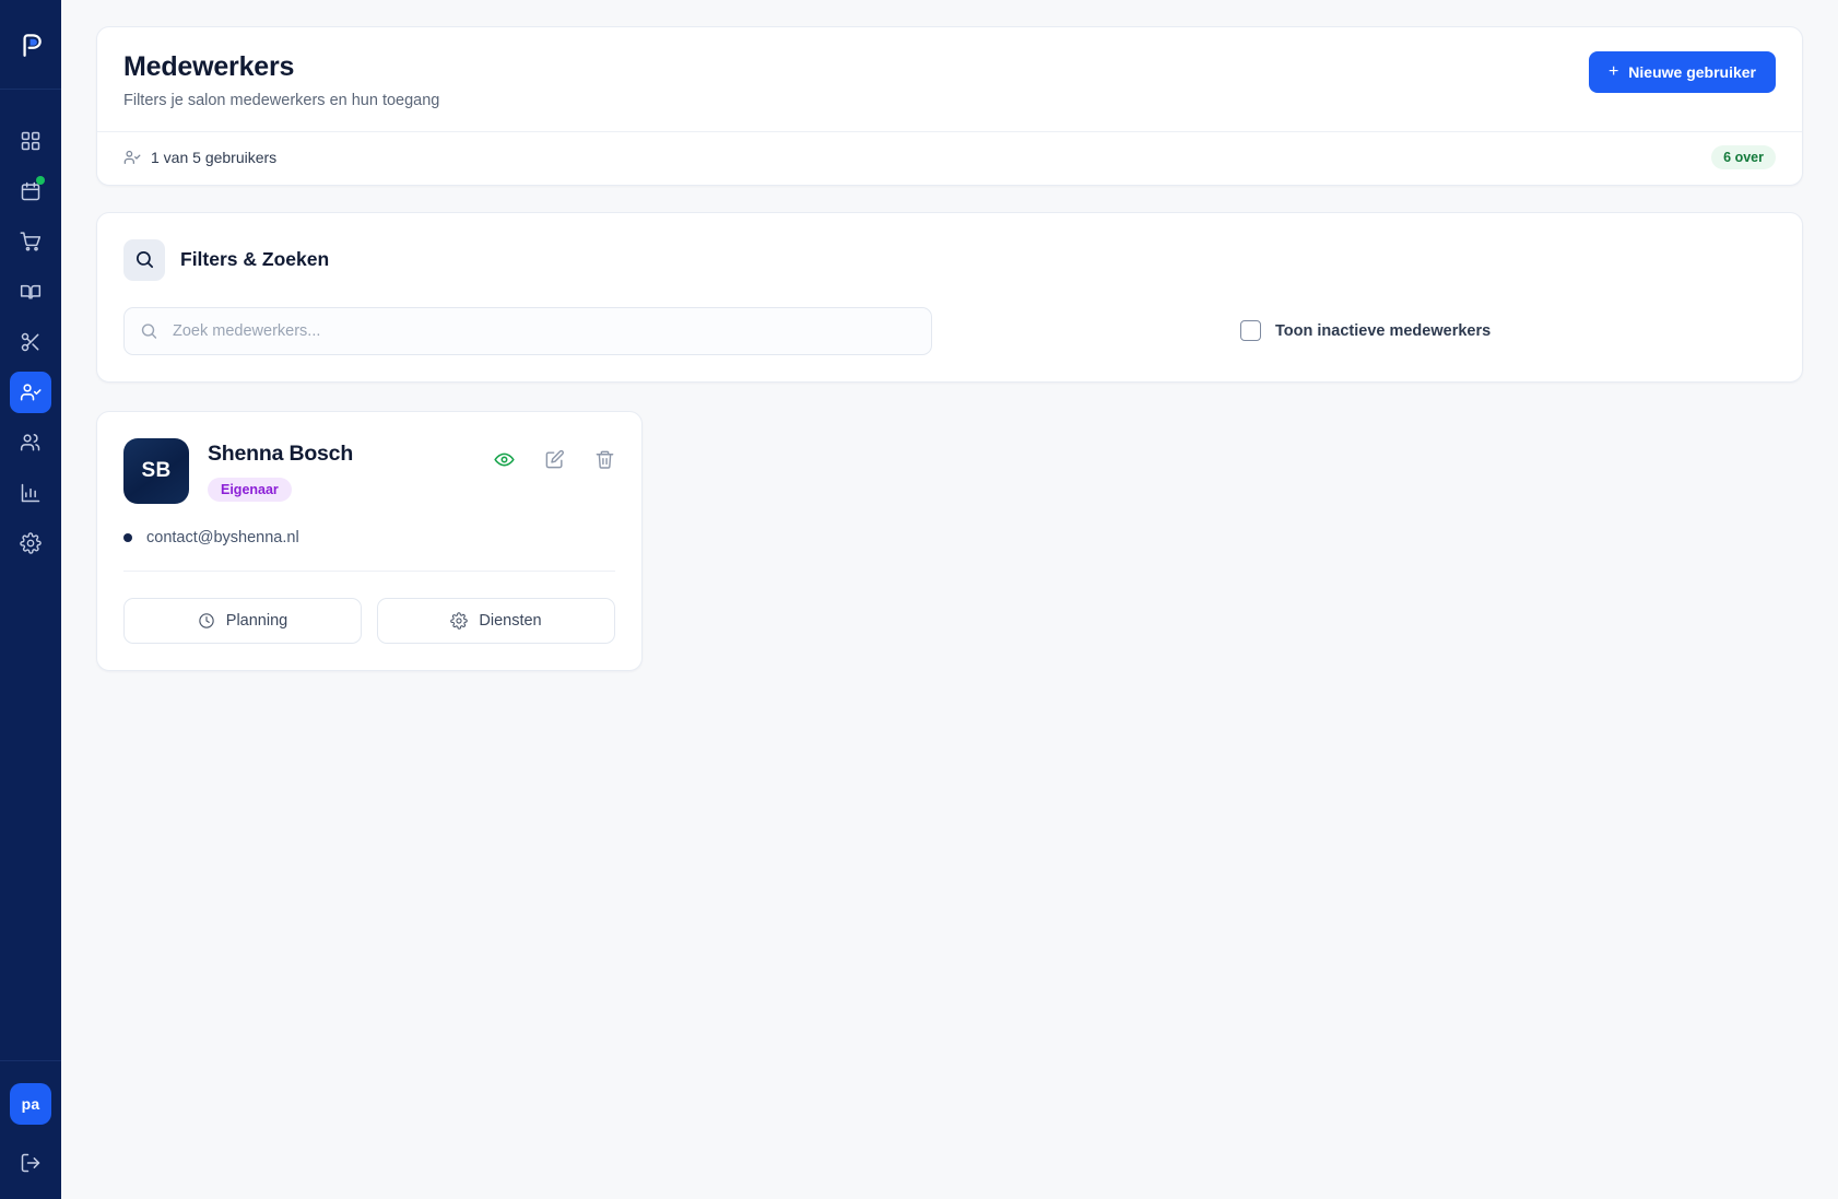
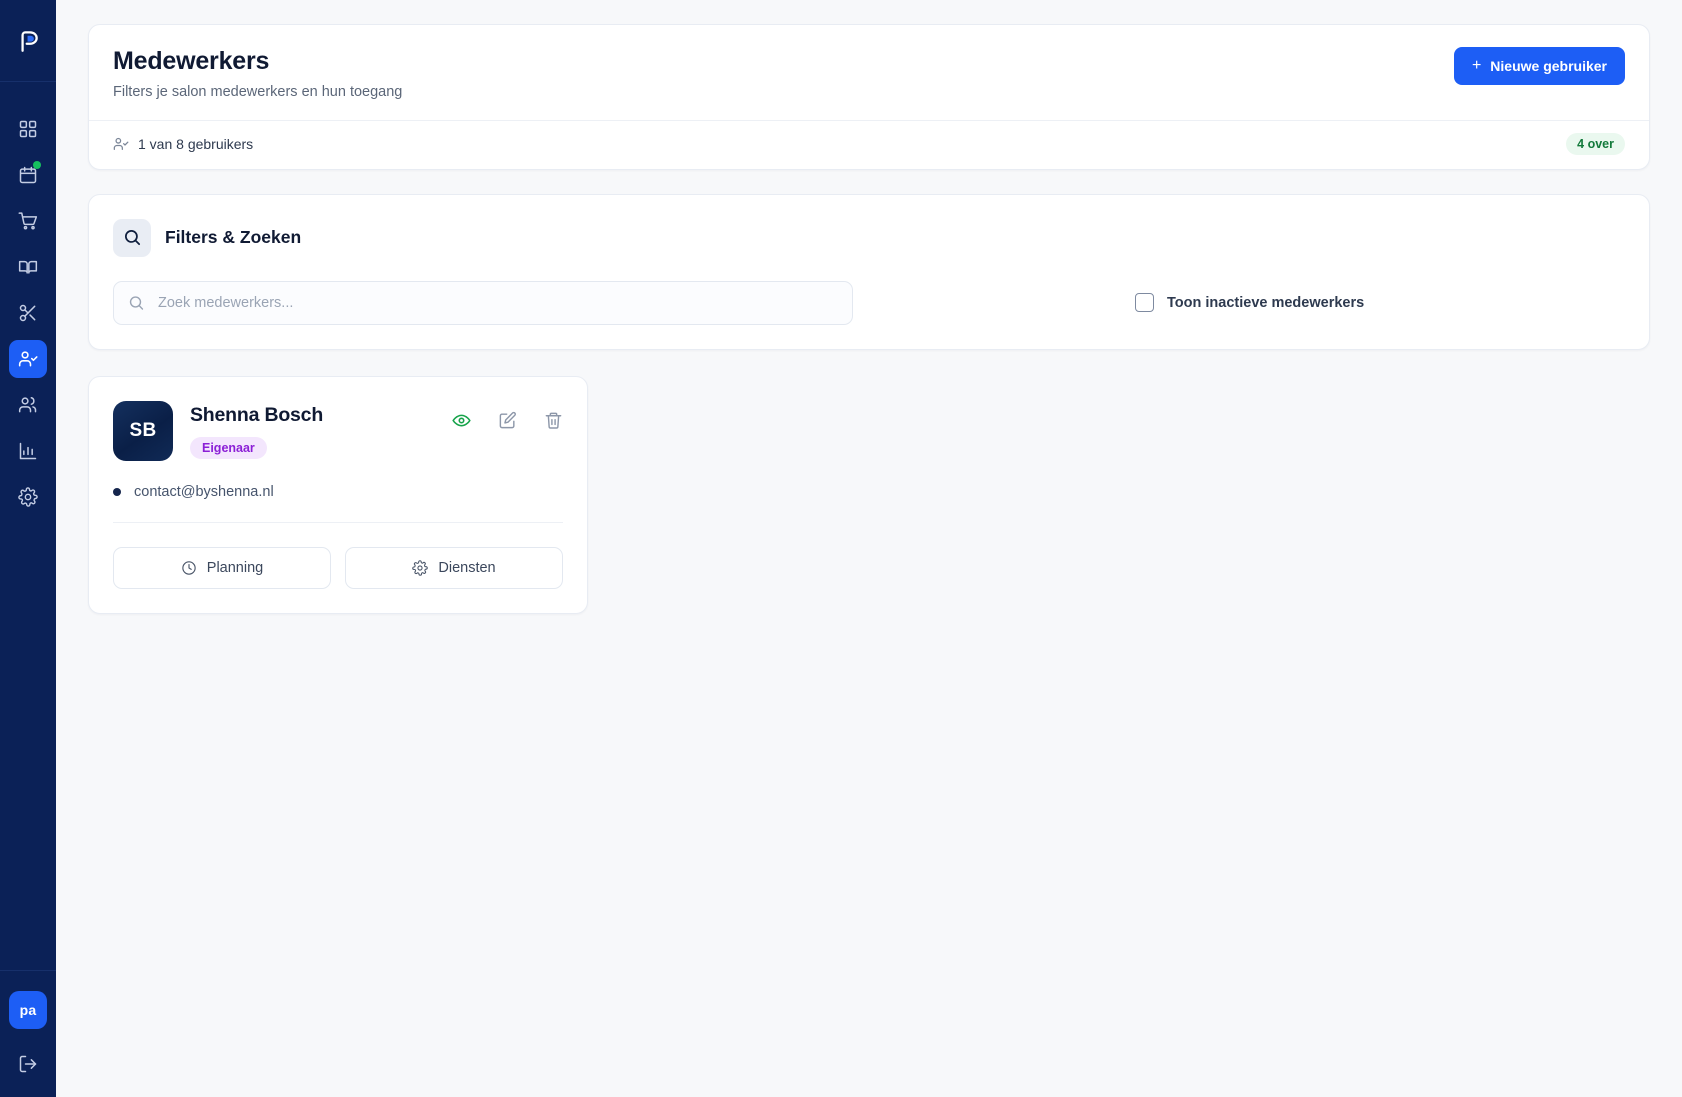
  pa
  Medewerkers
  Filters je salon medewerkers en hun toegang
  +
  Nieuwe gebruiker
- 1 van 5 gebruikers
+ 1 van 8 gebruikers
- 6 over
+ 4 over
  Filters & Zoeken
  Zoek medewerkers...
  Toon inactieve medewerkers
  SB
  Shenna Bosch
  Eigenaar
  contact@byshenna.nl
  Planning
  Diensten
